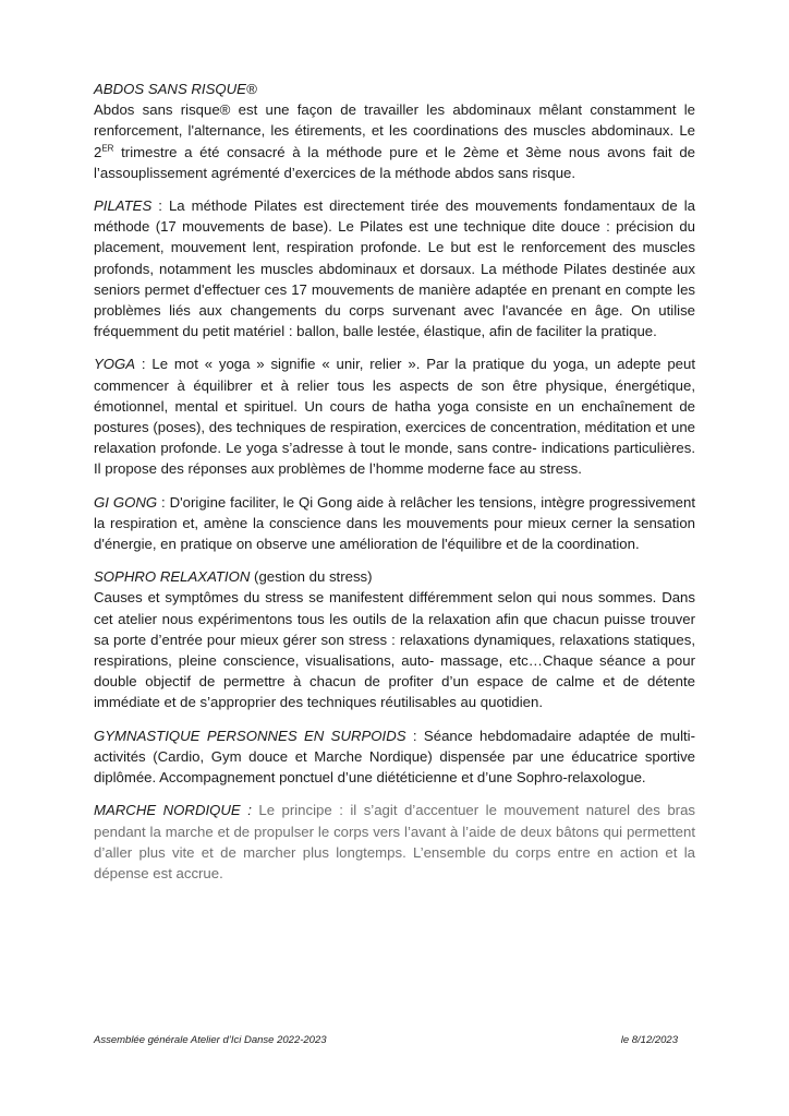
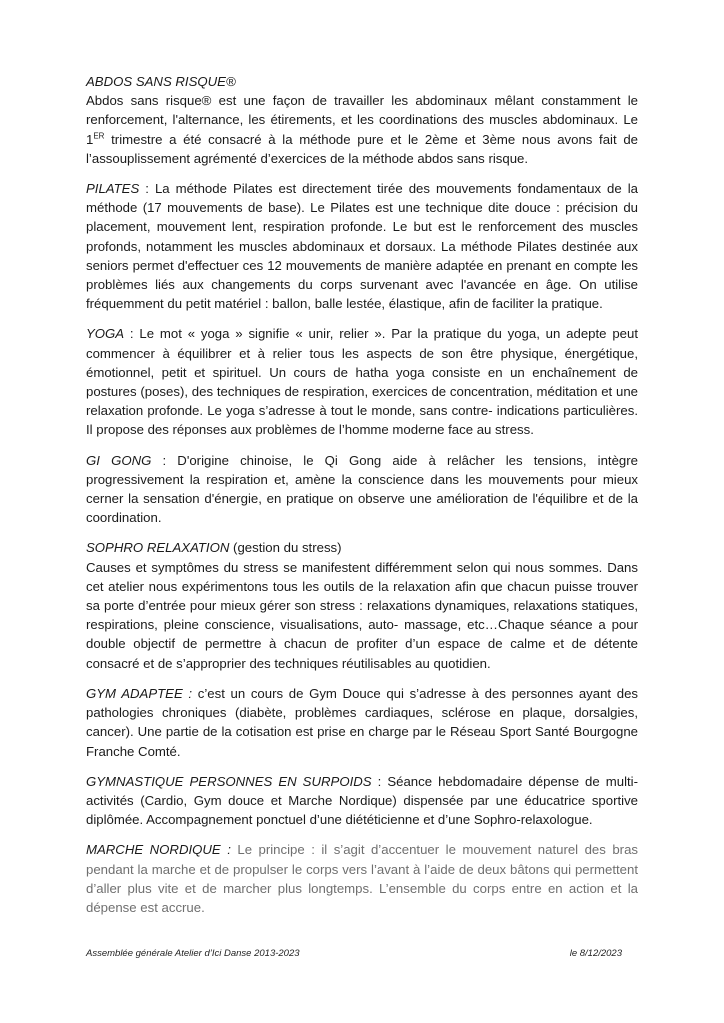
  ABDOS SANS RISQUE®
- Abdos sans risque® est une façon de travailler les abdominaux mêlant constamment le renforcement, l'alternance, les étirements, et les coordinations des muscles abdominaux. Le 2ER trimestre a été consacré à la méthode pure et le 2ème et 3ème nous avons fait de l’assouplissement agrémenté d’exercices de la méthode abdos sans risque.
+ Abdos sans risque® est une façon de travailler les abdominaux mêlant constamment le renforcement, l'alternance, les étirements, et les coordinations des muscles abdominaux. Le 1ER trimestre a été consacré à la méthode pure et le 2ème et 3ème nous avons fait de l’assouplissement agrémenté d’exercices de la méthode abdos sans risque.
- PILATES : La méthode Pilates est directement tirée des mouvements fondamentaux de la méthode (17 mouvements de base). Le Pilates est une technique dite douce : précision du placement, mouvement lent, respiration profonde. Le but est le renforcement des muscles profonds, notamment les muscles abdominaux et dorsaux. La méthode Pilates destinée aux seniors permet d'effectuer ces 17 mouvements de manière adaptée en prenant en compte les problèmes liés aux changements du corps survenant avec l'avancée en âge. On utilise fréquemment du petit matériel : ballon, balle lestée, élastique, afin de faciliter la pratique.
+ PILATES : La méthode Pilates est directement tirée des mouvements fondamentaux de la méthode (17 mouvements de base). Le Pilates est une technique dite douce : précision du placement, mouvement lent, respiration profonde. Le but est le renforcement des muscles profonds, notamment les muscles abdominaux et dorsaux. La méthode Pilates destinée aux seniors permet d'effectuer ces 12 mouvements de manière adaptée en prenant en compte les problèmes liés aux changements du corps survenant avec l'avancée en âge. On utilise fréquemment du petit matériel : ballon, balle lestée, élastique, afin de faciliter la pratique.
- YOGA : Le mot « yoga » signifie « unir, relier ». Par la pratique du yoga, un adepte peut commencer à équilibrer et à relier tous les aspects de son être physique, énergétique, émotionnel, mental et spirituel. Un cours de hatha yoga consiste en un enchaînement de postures (poses), des techniques de respiration, exercices de concentration, méditation et une relaxation profonde. Le yoga s’adresse à tout le monde, sans contre- indications particulières. Il propose des réponses aux problèmes de l’homme moderne face au stress.
+ YOGA : Le mot « yoga » signifie « unir, relier ». Par la pratique du yoga, un adepte peut commencer à équilibrer et à relier tous les aspects de son être physique, énergétique, émotionnel, petit et spirituel. Un cours de hatha yoga consiste en un enchaînement de postures (poses), des techniques de respiration, exercices de concentration, méditation et une relaxation profonde. Le yoga s’adresse à tout le monde, sans contre- indications particulières. Il propose des réponses aux problèmes de l’homme moderne face au stress.
- GI GONG : D'origine faciliter, le Qi Gong aide à relâcher les tensions, intègre progressivement la respiration et, amène la conscience dans les mouvements pour mieux cerner la sensation d'énergie, en pratique on observe une amélioration de l'équilibre et de la coordination.
+ GI GONG : D'origine chinoise, le Qi Gong aide à relâcher les tensions, intègre progressivement la respiration et, amène la conscience dans les mouvements pour mieux cerner la sensation d'énergie, en pratique on observe une amélioration de l'équilibre et de la coordination.
  SOPHRO RELAXATION (gestion du stress)
- Causes et symptômes du stress se manifestent différemment selon qui nous sommes. Dans cet atelier nous expérimentons tous les outils de la relaxation afin que chacun puisse trouver sa porte d’entrée pour mieux gérer son stress : relaxations dynamiques, relaxations statiques, respirations, pleine conscience, visualisations, auto- massage, etc…Chaque séance a pour double objectif de permettre à chacun de profiter d’un espace de calme et de détente immédiate et de s’approprier des techniques réutilisables au quotidien.
+ Causes et symptômes du stress se manifestent différemment selon qui nous sommes. Dans cet atelier nous expérimentons tous les outils de la relaxation afin que chacun puisse trouver sa porte d’entrée pour mieux gérer son stress : relaxations dynamiques, relaxations statiques, respirations, pleine conscience, visualisations, auto- massage, etc…Chaque séance a pour double objectif de permettre à chacun de profiter d’un espace de calme et de détente consacré et de s’approprier des techniques réutilisables au quotidien.
+ GYM ADAPTEE : c’est un cours de Gym Douce qui s’adresse à des personnes ayant des pathologies chroniques (diabète, problèmes cardiaques, sclérose en plaque, dorsalgies, cancer). Une partie de la cotisation est prise en charge par le Réseau Sport Santé Bourgogne Franche Comté.
- GYMNASTIQUE PERSONNES EN SURPOIDS : Séance hebdomadaire adaptée de multi-activités (Cardio, Gym douce et Marche Nordique) dispensée par une éducatrice sportive diplômée. Accompagnement ponctuel d’une diététicienne et d’une Sophro-relaxologue.
+ GYMNASTIQUE PERSONNES EN SURPOIDS : Séance hebdomadaire dépense de multi-activités (Cardio, Gym douce et Marche Nordique) dispensée par une éducatrice sportive diplômée. Accompagnement ponctuel d’une diététicienne et d’une Sophro-relaxologue.
  MARCHE NORDIQUE : Le principe : il s’agit d’accentuer le mouvement naturel des bras pendant la marche et de propulser le corps vers l’avant à l’aide de deux bâtons qui permettent d’aller plus vite et de marcher plus longtemps. L’ensemble du corps entre en action et la dépense est accrue.
- Assemblée générale Atelier d’Ici Danse 2022-2023
+ Assemblée générale Atelier d’Ici Danse 2013-2023
  le 8/12/2023
